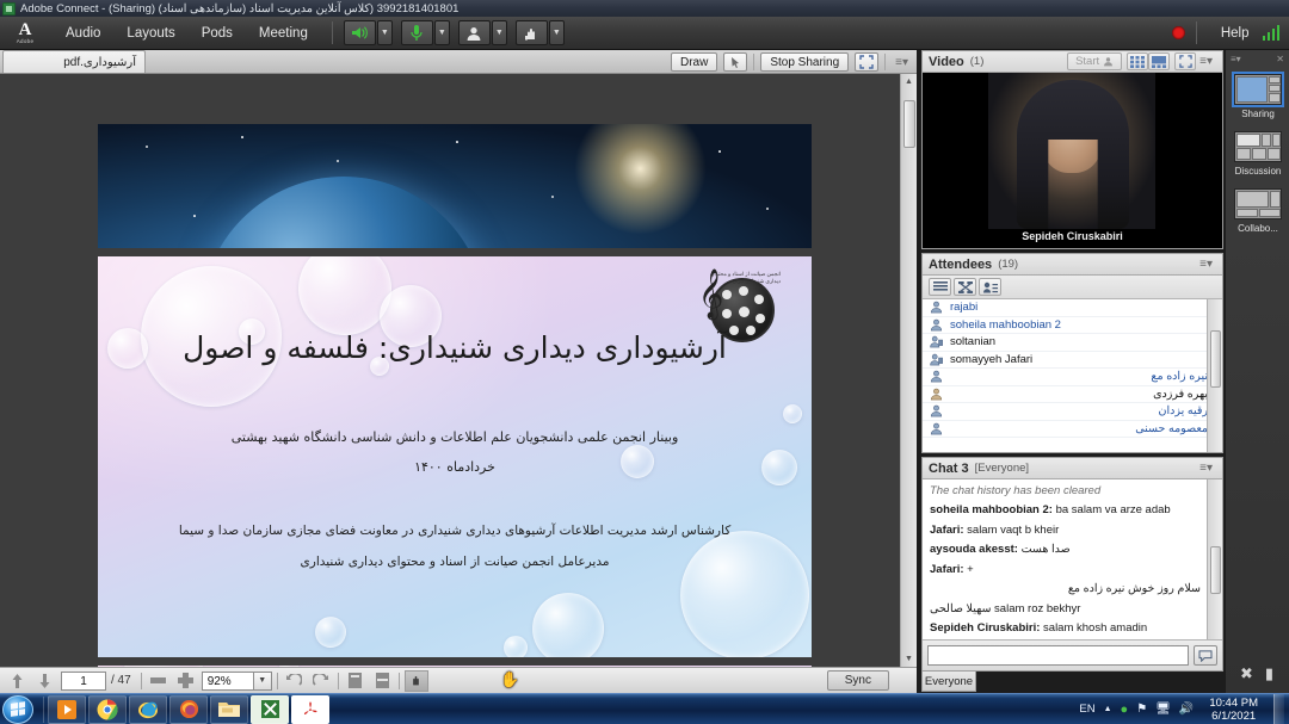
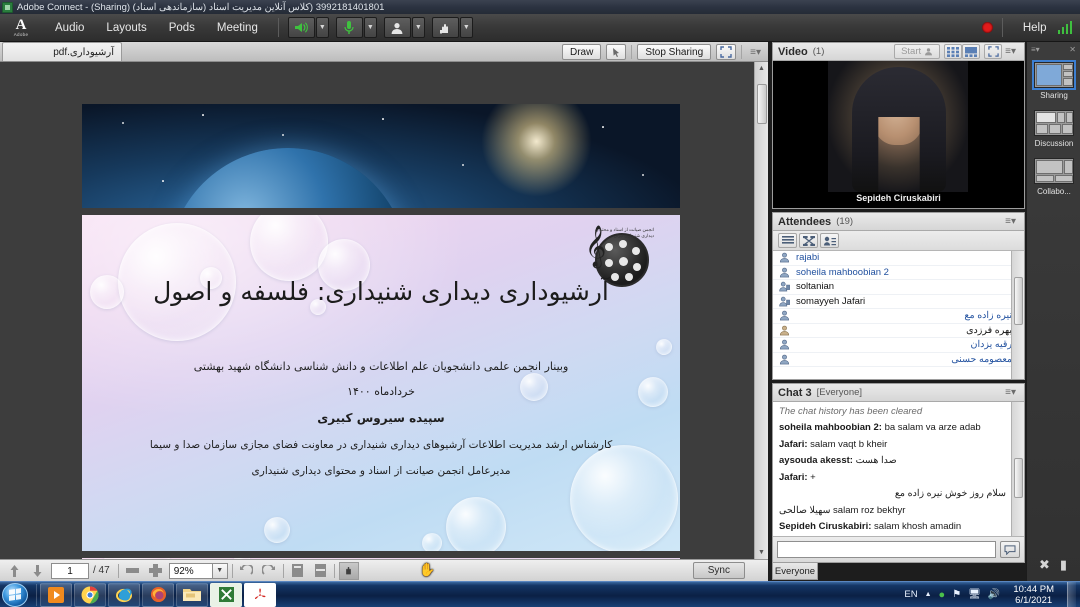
  3992181401801 (کلاس آنلاین مدیریت اسناد (سازماندهی اسناد) (Sharing) - Adobe Connect
  A
  Audio
  Layouts
  Pods
  Meeting
  Help
  آرشیوداری.pdf
  Draw
  Stop Sharing
  ≡▾
  𝄞
  آرشیوداری دیداری شنیداری: فلسفه و اصول
  وبینار انجمن علمی دانشجویان علم اطلاعات و دانش شناسی دانشگاه شهید بهشتی
  خردادماه ۱۴۰۰
+ سپیده سیروس کبیری
  کارشناس ارشد مدیریت اطلاعات آرشیوهای دیداری شنیداری در معاونت فضای مجازی سازمان صدا و سیما
  مدیرعامل انجمن صیانت از اسناد و محتوای دیداری شنیداری
  ✋
  1
  / 47
  92%
  Sync
  Video
  (1)
  Start
  ≡▾
  Sepideh Ciruskabiri
  Attendees
  (19)
  ≡▾
  rajabi
  soheila mahboobian 2
  soltanian
  somayyeh Jafari
  یره زاده مع
  هره فرزدی
  رقیه یزدان
  معصومه حسنی
  Chat 3
  [Everyone]
  ≡▾
  The chat history has been cleared
  soheila mahboobian 2: ba salam va arze adab
  Jafari: salam vaqt b kheir
  aysouda akesst: صدا هست
  Jafari: +
  سلام روز خوش نیره زاده مع
  سهیلا صالحی salam roz bekhyr
  Sepideh Ciruskabiri: salam khosh amadin
  Everyone
  ≡▾
  ✕
  Sharing
  Discussion
  Collabo...
  ✖
  ▮
  EN
  ●
  ⚑
  🖥
  🔊
  10:44 PM
  6/1/2021
